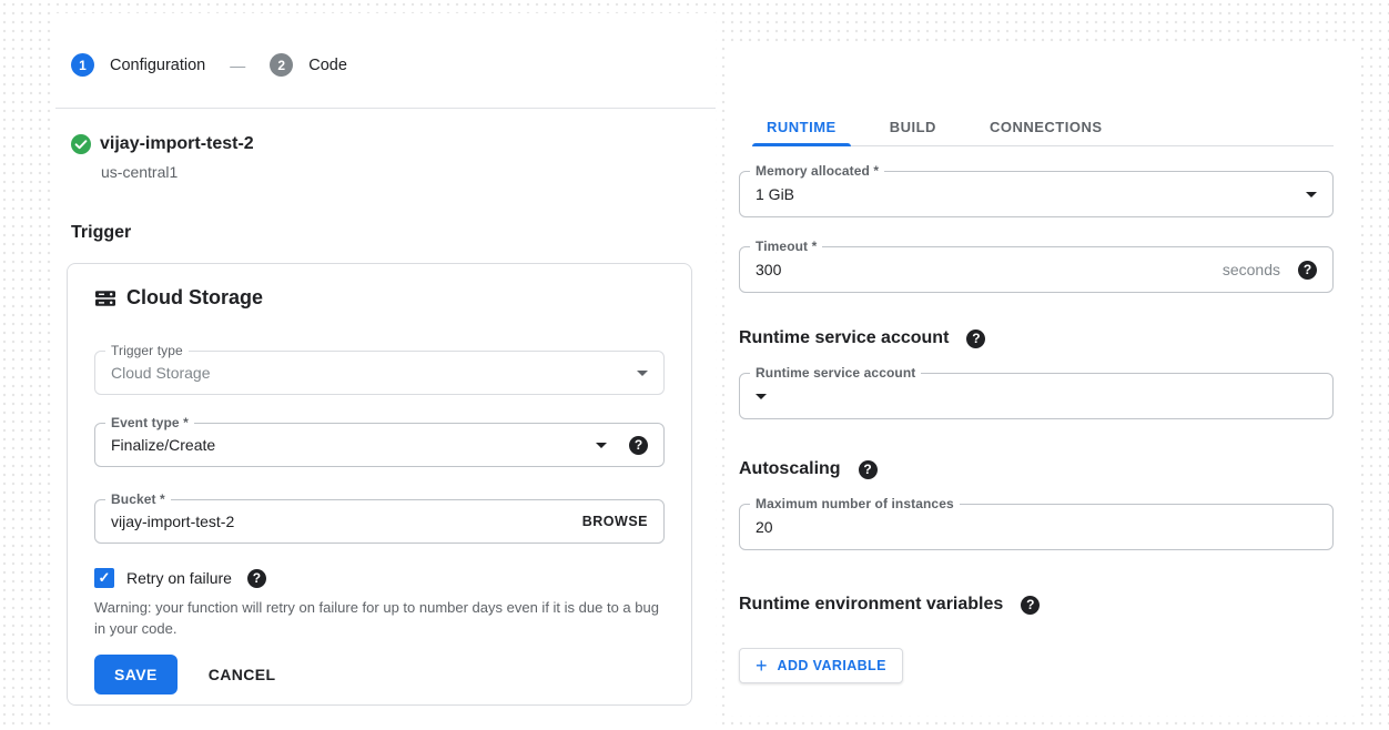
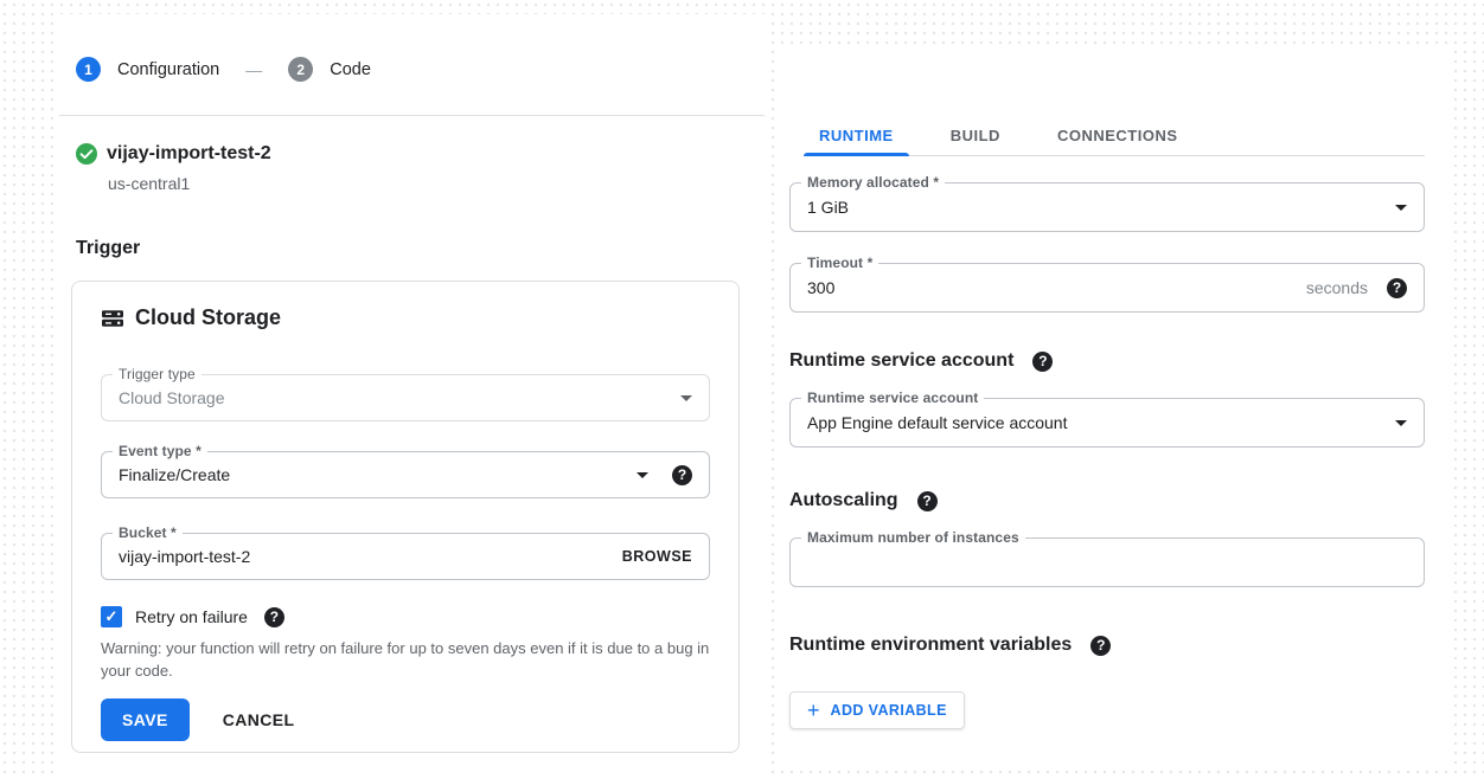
  1
  Configuration
  —
  2
  Code
  vijay-import-test-2
  us-central1
  Trigger
  Cloud Storage
  Trigger type
  Cloud Storage
  Event type *
  Finalize/Create
  ?
  Bucket *
  vijay-import-test-2
  BROWSE
  ✓
  Retry on failure
  ?
- Warning: your function will retry on failure for up to number days even if it is due to a bug in your code.
+ Warning: your function will retry on failure for up to seven days even if it is due to a bug in your code.
  SAVE
  CANCEL
  RUNTIME
  BUILD
  CONNECTIONS
  Memory allocated *
  1 GiB
  Timeout *
  300
  seconds
  ?
  Runtime service account
  ?
  Runtime service account
+ App Engine default service account
  Autoscaling
  ?
  Maximum number of instances
- 20
  Runtime environment variables
  ?
  +
  ADD VARIABLE
